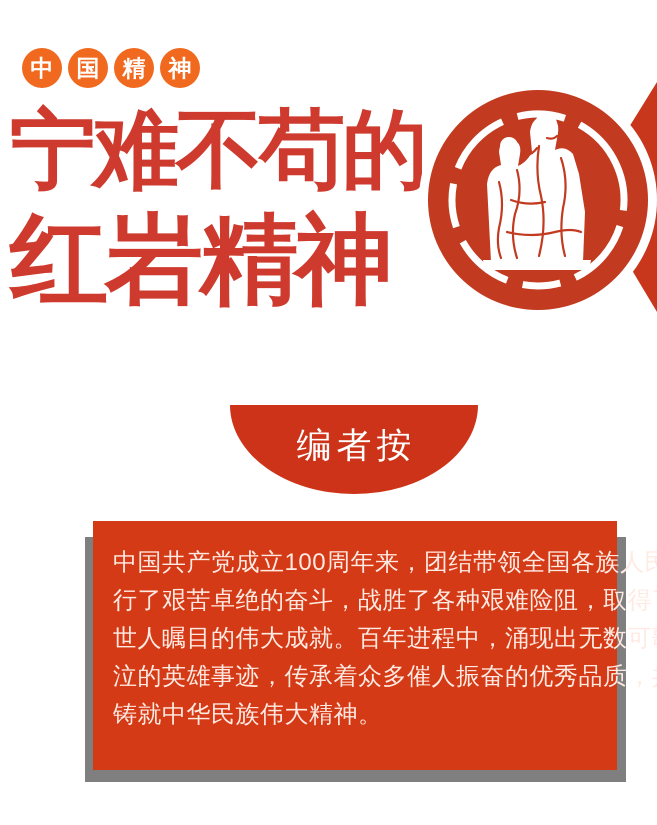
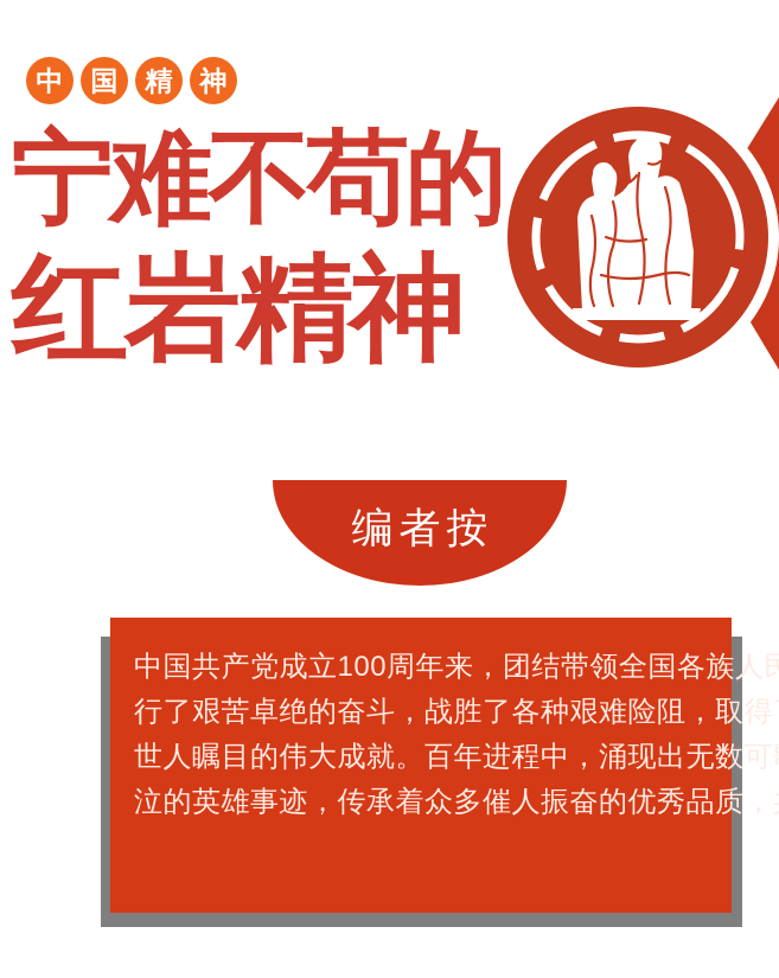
  中
  国
  精
  神
  宁难不苟的
  红岩精神
  编者按
  中国共产党成立100周年来，团结带领全国各族人
  行了艰苦卓绝的奋斗，战胜了各种艰难险阻，取得
  世人瞩目的伟大成就。百年进程中，涌现出无数可
  泣的英雄事迹，传承着众多催人振奋的优秀品质，
- 铸就中华民族伟大精神。
